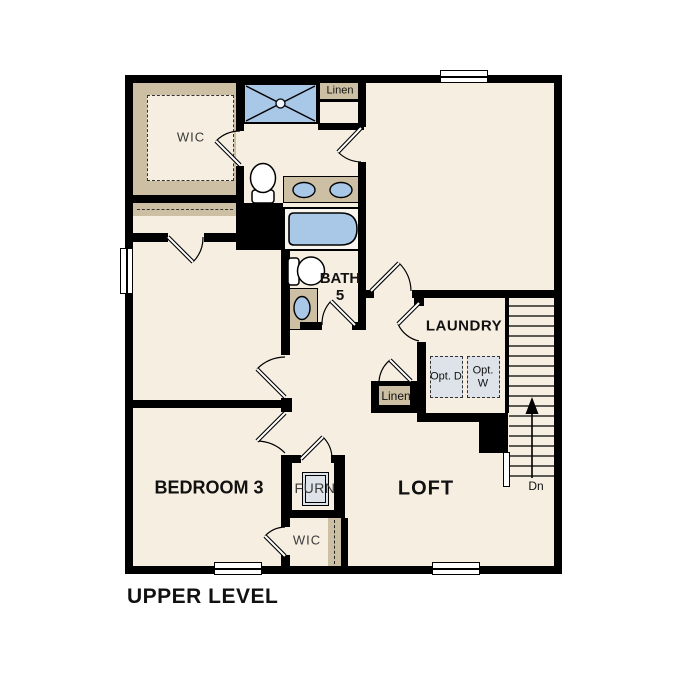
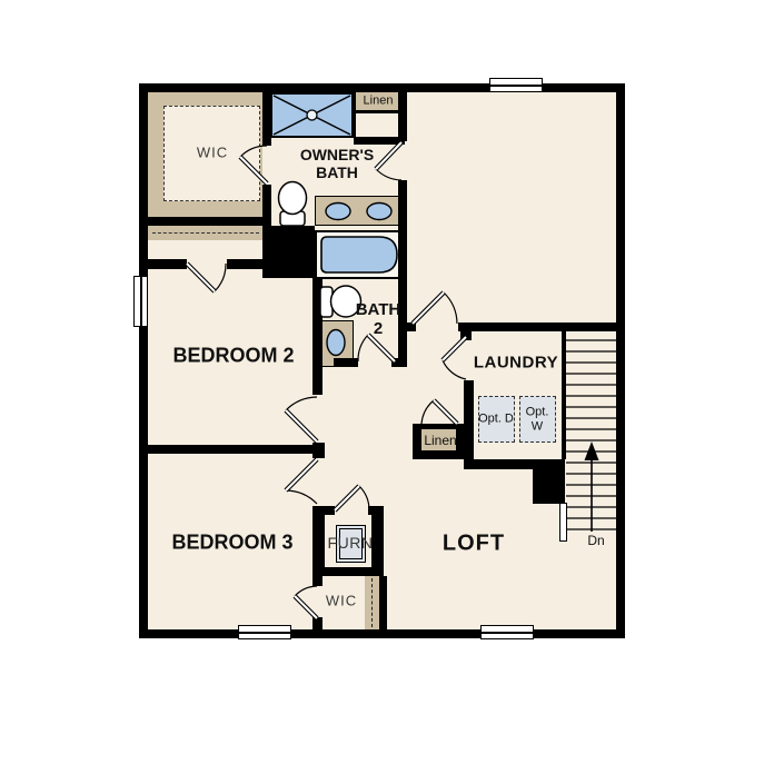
  WIC
+ OWNER'S BATH
  Linen
+ BEDROOM 2
- BATH 5
+ BATH 2
  LAUNDRY
  Opt. D
  Opt. W
  Linen
  BEDROOM 3
  FURN
  LOFT
  WIC
  Dn
- UPPER LEVEL
